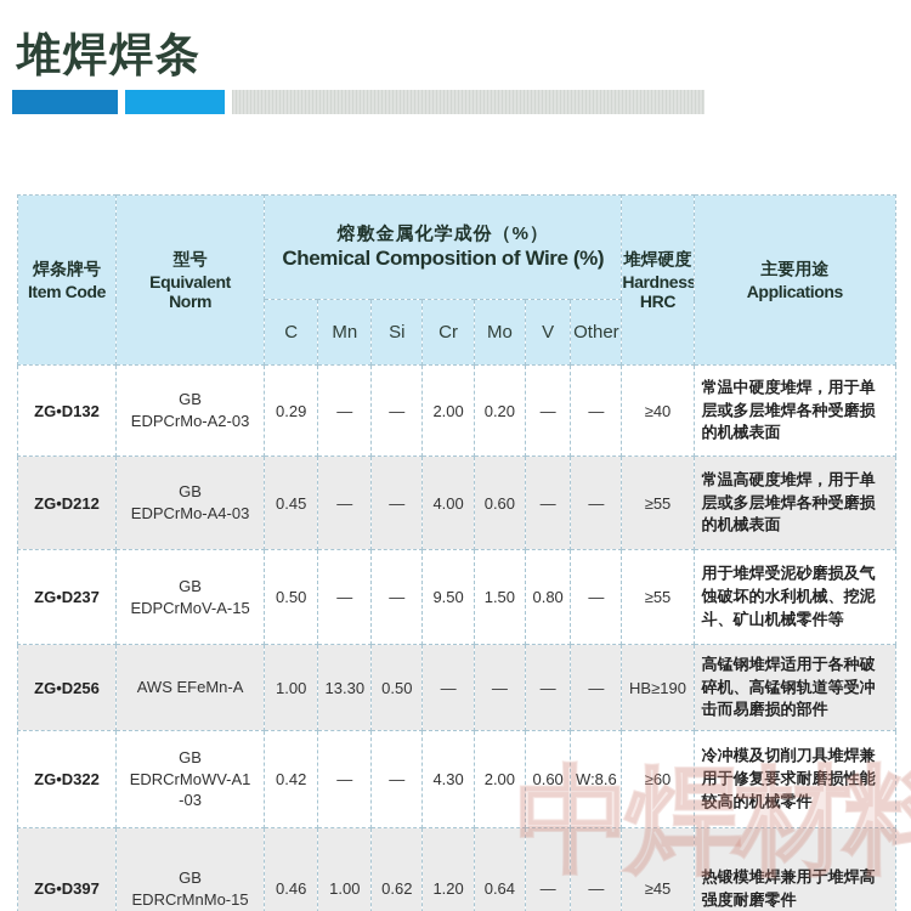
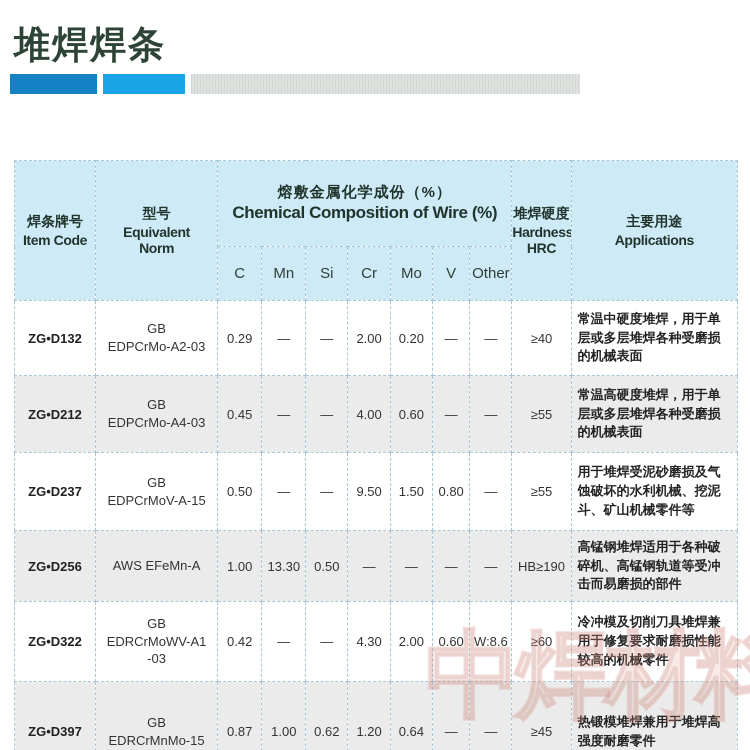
  堆焊焊条
  焊条牌号 Item Code	型号 Equivalent Norm	熔敷金属化学成份（%） Chemical Composition of Wire (%)	堆焊硬度 Hardness HRC	主要用途 Applications
  C	Mn	Si	Cr	Mo	V	Other
  ZG•D132	GB EDPCrMo-A2-03	0.29	—	—	2.00	0.20	—	—	≥40	常温中硬度堆焊，用于单层或多层堆焊各种受磨损的机械表面
  ZG•D212	GB EDPCrMo-A4-03	0.45	—	—	4.00	0.60	—	—	≥55	常温高硬度堆焊，用于单层或多层堆焊各种受磨损的机械表面
  ZG•D237	GB EDPCrMoV-A-15	0.50	—	—	9.50	1.50	0.80	—	≥55	用于堆焊受泥砂磨损及气蚀破坏的水利机械、挖泥斗、矿山机械零件等
  ZG•D256	AWS EFeMn-A	1.00	13.30	0.50	—	—	—	—	HB≥190	高锰钢堆焊适用于各种破碎机、高锰钢轨道等受冲击而易磨损的部件
  ZG•D322	GB EDRCrMoWV-A1 -03	0.42	—	—	4.30	2.00	0.60	W:8.6	≥60	冷冲模及切削刀具堆焊兼用于修复要求耐磨损性能较高的机械零件
- ZG•D397	GB EDRCrMnMo-15	0.46	1.00	0.62	1.20	0.64	—	—	≥45	热锻模堆焊兼用于堆焊高强度耐磨零件
+ ZG•D397	GB EDRCrMnMo-15	0.87	1.00	0.62	1.20	0.64	—	—	≥45	热锻模堆焊兼用于堆焊高强度耐磨零件
  中焊材料
